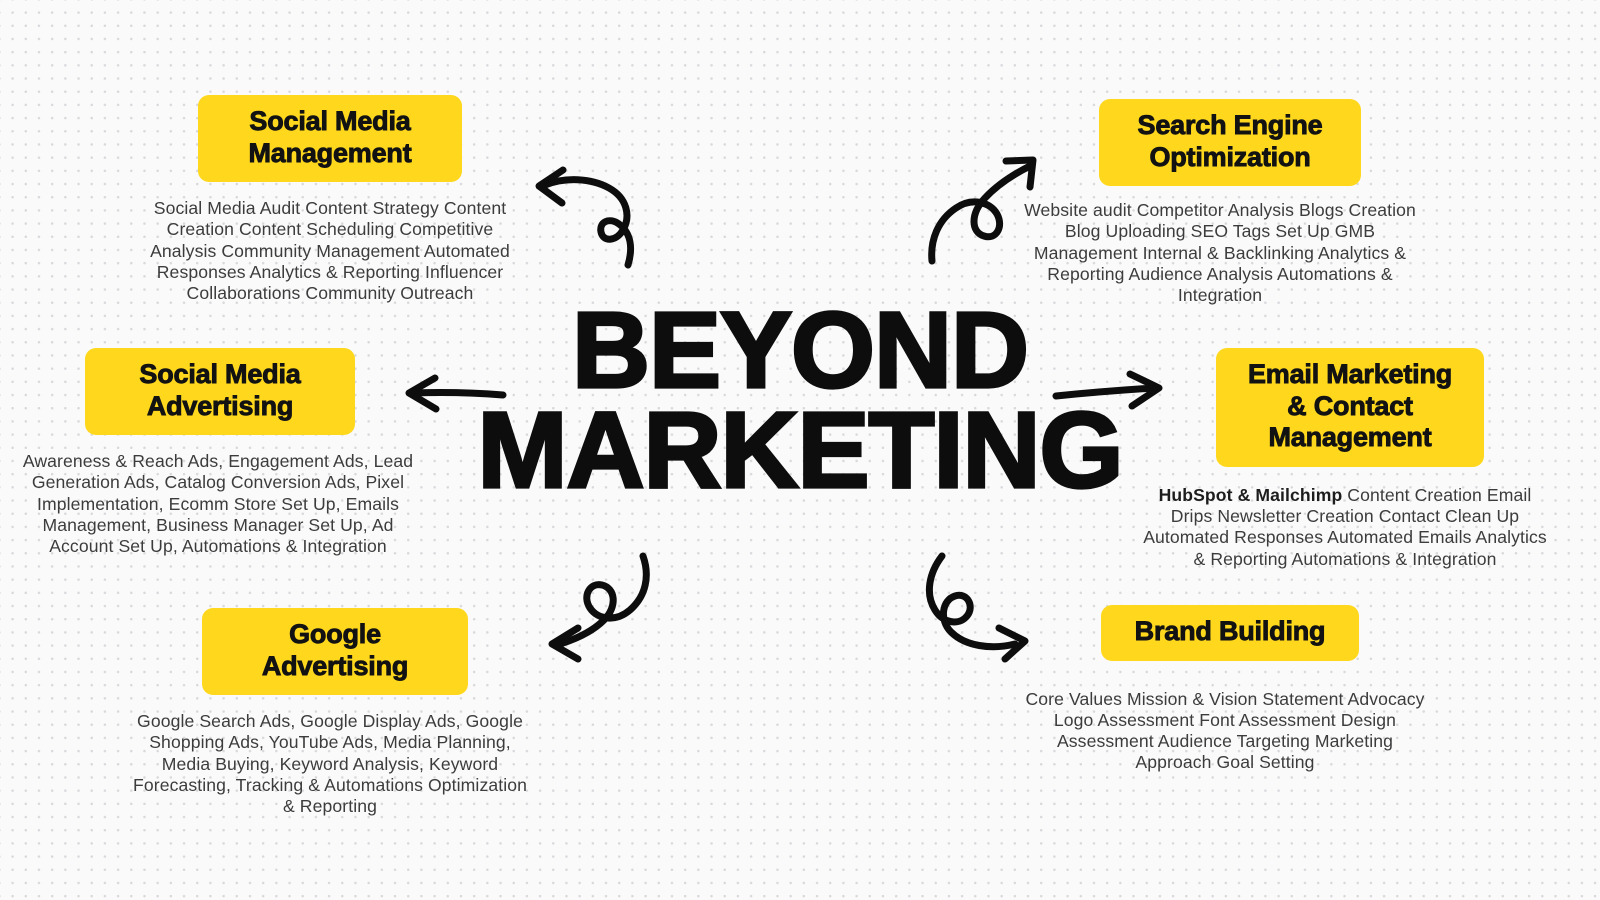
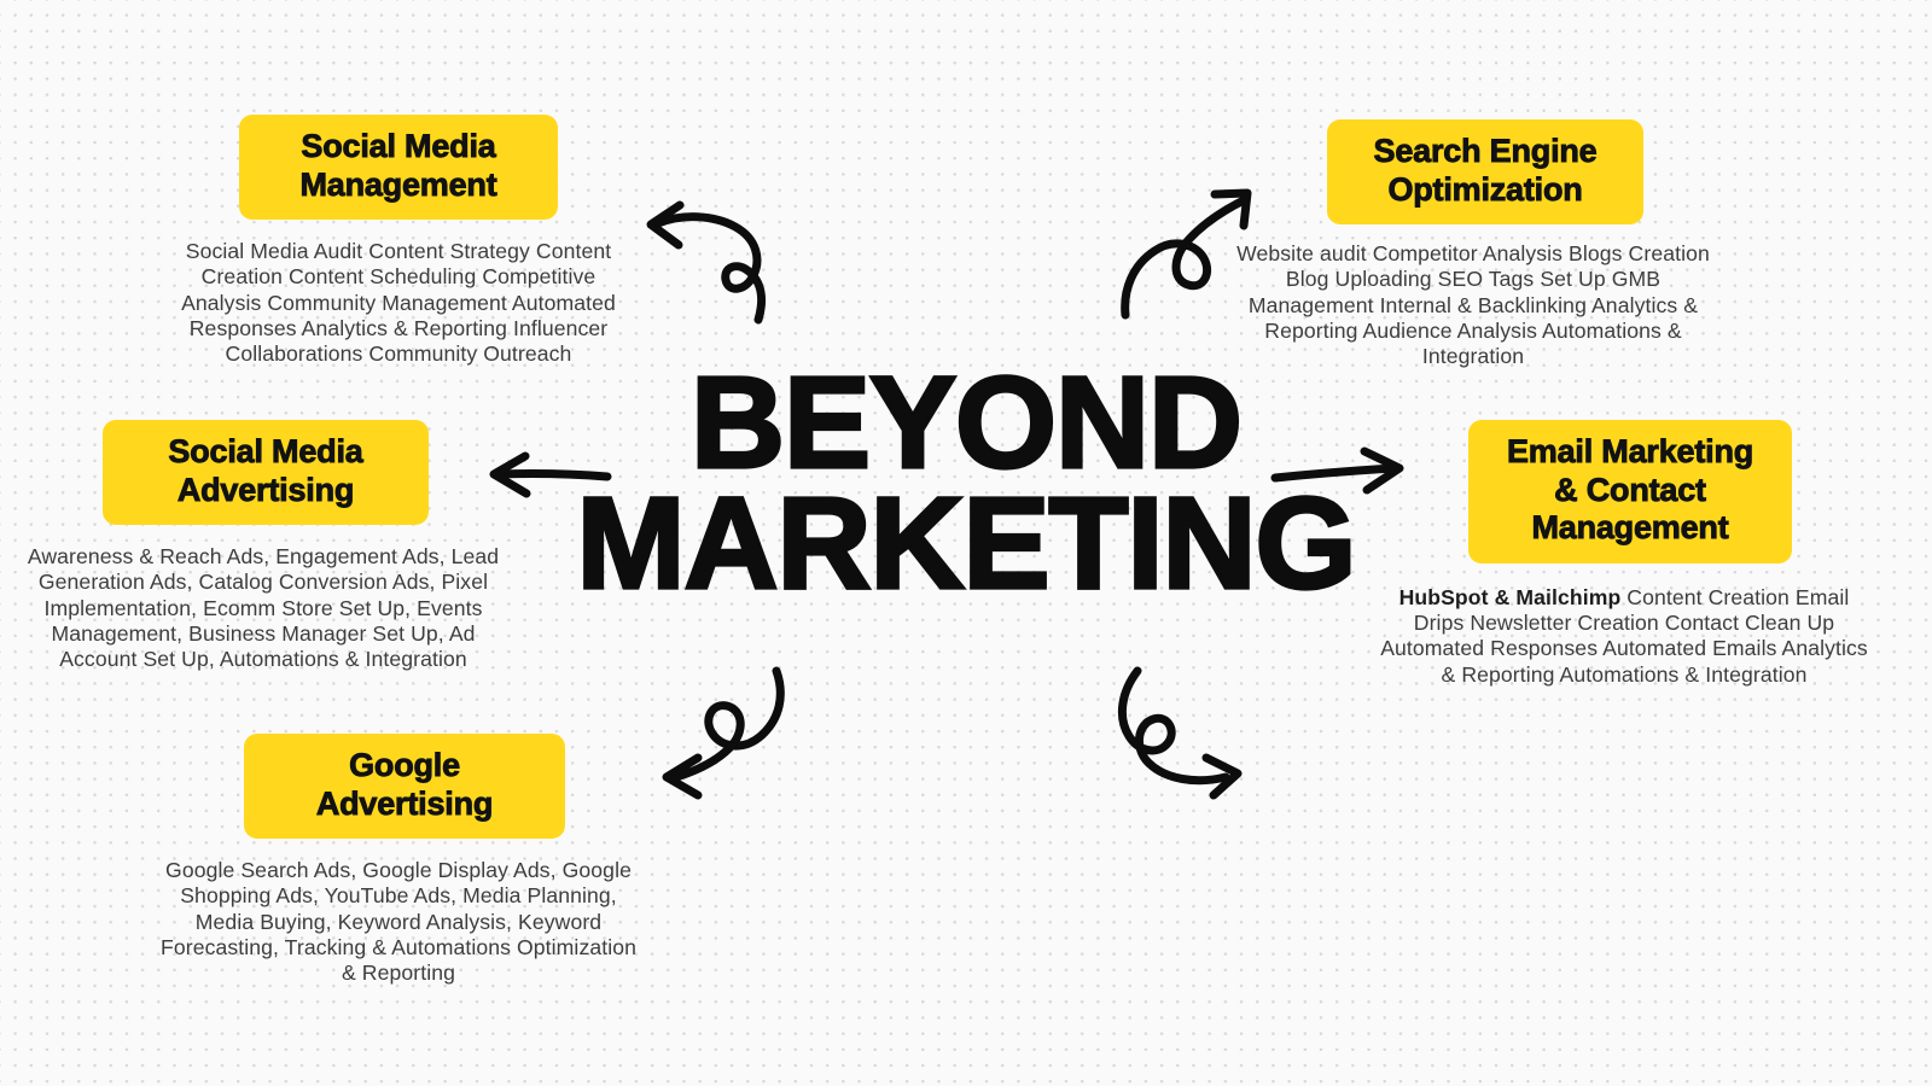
  BEYOND
  MARKETING
  Social Media
  Management
  Social Media Audit Content Strategy Content Creation Content Scheduling Competitive Analysis Community Management Automated Responses Analytics & Reporting Influencer Collaborations Community Outreach
  Search Engine
  Optimization
  Website audit Competitor Analysis Blogs Creation Blog Uploading SEO Tags Set Up GMB Management Internal & Backlinking Analytics & Reporting Audience Analysis Automations & Integration
  Social Media
  Advertising
- Awareness & Reach Ads, Engagement Ads, Lead Generation Ads, Catalog Conversion Ads, Pixel Implementation, Ecomm Store Set Up, Emails Management, Business Manager Set Up, Ad Account Set Up, Automations & Integration
+ Awareness & Reach Ads, Engagement Ads, Lead Generation Ads, Catalog Conversion Ads, Pixel Implementation, Ecomm Store Set Up, Events Management, Business Manager Set Up, Ad Account Set Up, Automations & Integration
  Email Marketing
  & Contact
  Management
  HubSpot & Mailchimp Content Creation Email Drips Newsletter Creation Contact Clean Up Automated Responses Automated Emails Analytics & Reporting Automations & Integration
  Google
  Advertising
  Google Search Ads, Google Display Ads, Google Shopping Ads, YouTube Ads, Media Planning, Media Buying, Keyword Analysis, Keyword Forecasting, Tracking & Automations Optimization & Reporting
- Brand Building
- Core Values Mission & Vision Statement Advocacy Logo Assessment Font Assessment Design Assessment Audience Targeting Marketing Approach Goal Setting
